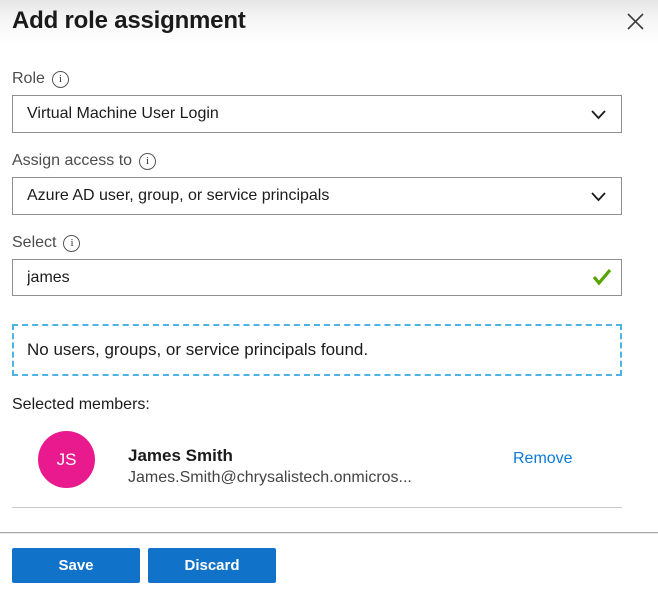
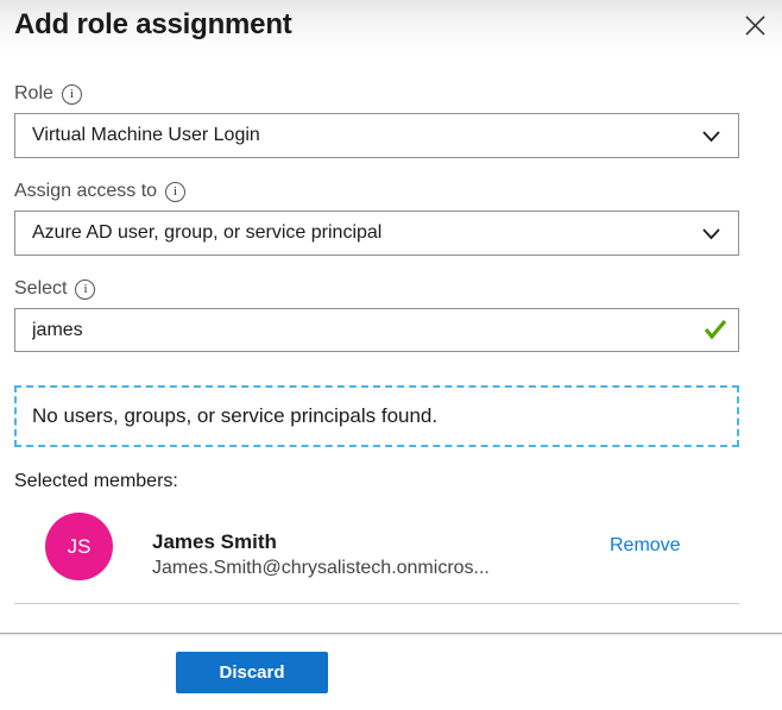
  Add role assignment
  Role
  i
  Virtual Machine User Login
  Assign access to
  i
- Azure AD user, group, or service principals
+ Azure AD user, group, or service principal
  Select
  i
  james
  No users, groups, or service principals found.
  Selected members:
  JS
  James Smith
  James.Smith@chrysalistech.onmicros...
  Remove
- Save
  Discard
